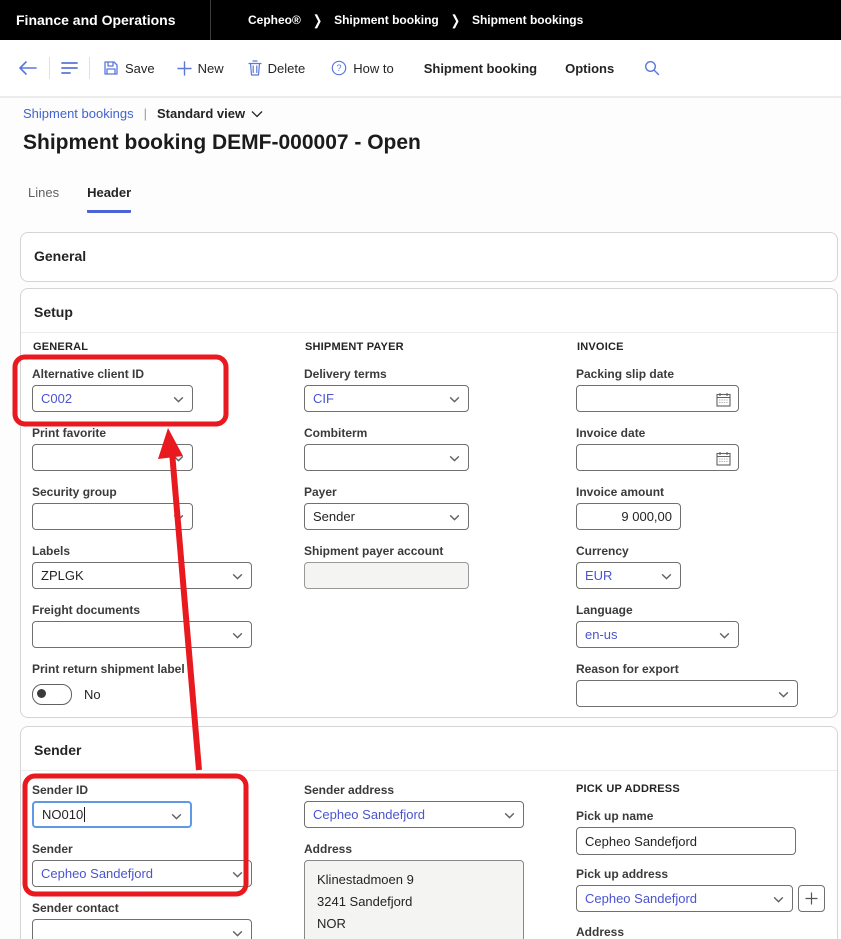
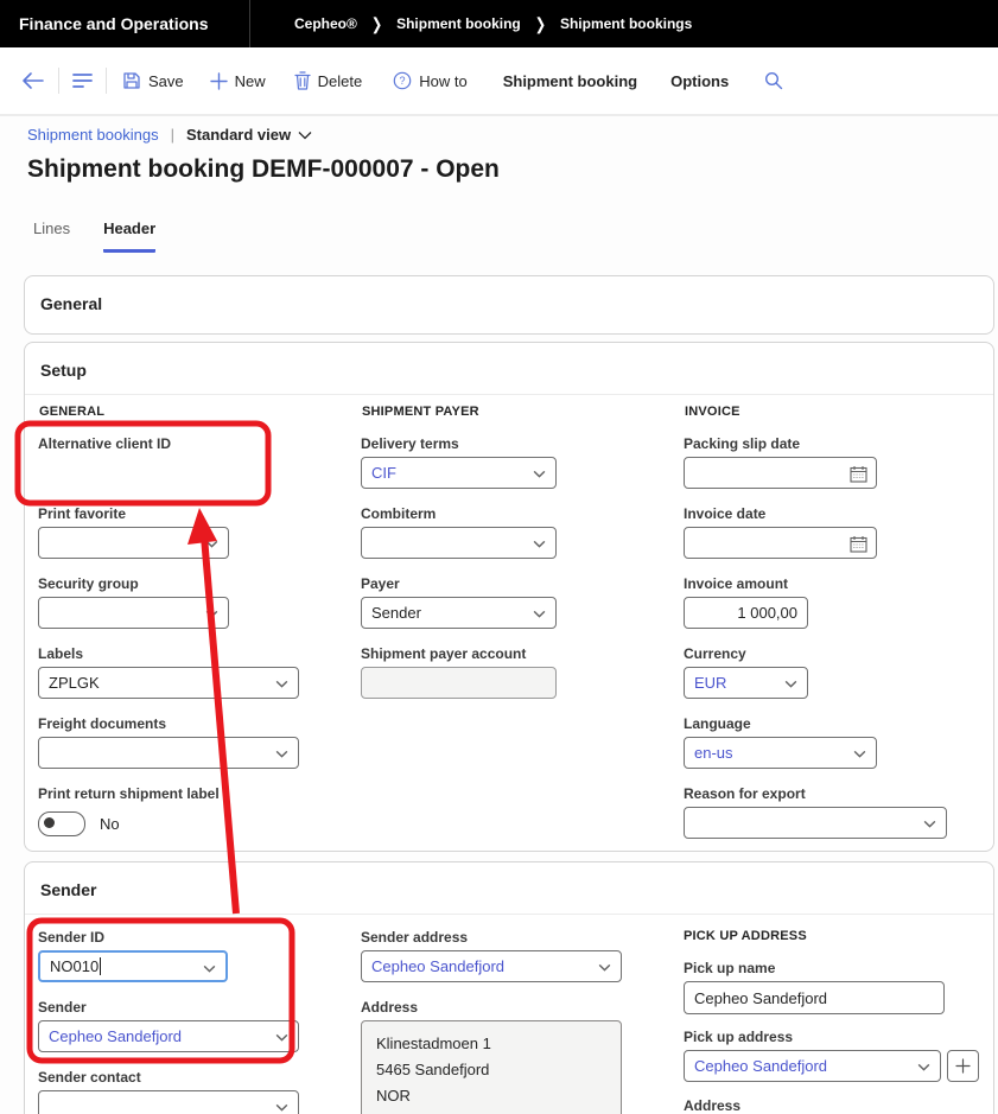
  Finance and Operations
  Cepheo®
  ❯
  Shipment booking
  ❯
  Shipment bookings
  Save
  New
  Delete
  ?
  How to
  Shipment booking
  Options
  Shipment bookings
  |
  Standard view
  Shipment booking DEMF-000007 - Open
  Lines
  Header
  General
  Setup
  GENERAL
  SHIPMENT PAYER
  INVOICE
  Alternative client ID
- C002
  Print favorite
  Security group
  Labels
  ZPLGK
  Freight documents
  Print return shipment label
  No
  Delivery terms
  CIF
  Combiterm
  Payer
  Sender
  Shipment payer account
  Packing slip date
  Invoice date
  Invoice amount
- 9 000,00
+ 1 000,00
  Currency
  EUR
  Language
  en-us
  Reason for export
  Sender
  Sender ID
  NO010
  Sender
  Cepheo Sandefjord
  Sender contact
  Sender address
  Cepheo Sandefjord
  Address
- Klinestadmoen 9
+ Klinestadmoen 1
- 3241 Sandefjord
+ 5465 Sandefjord
  NOR
  PICK UP ADDRESS
  Pick up name
  Cepheo Sandefjord
  Pick up address
  Cepheo Sandefjord
  Address
